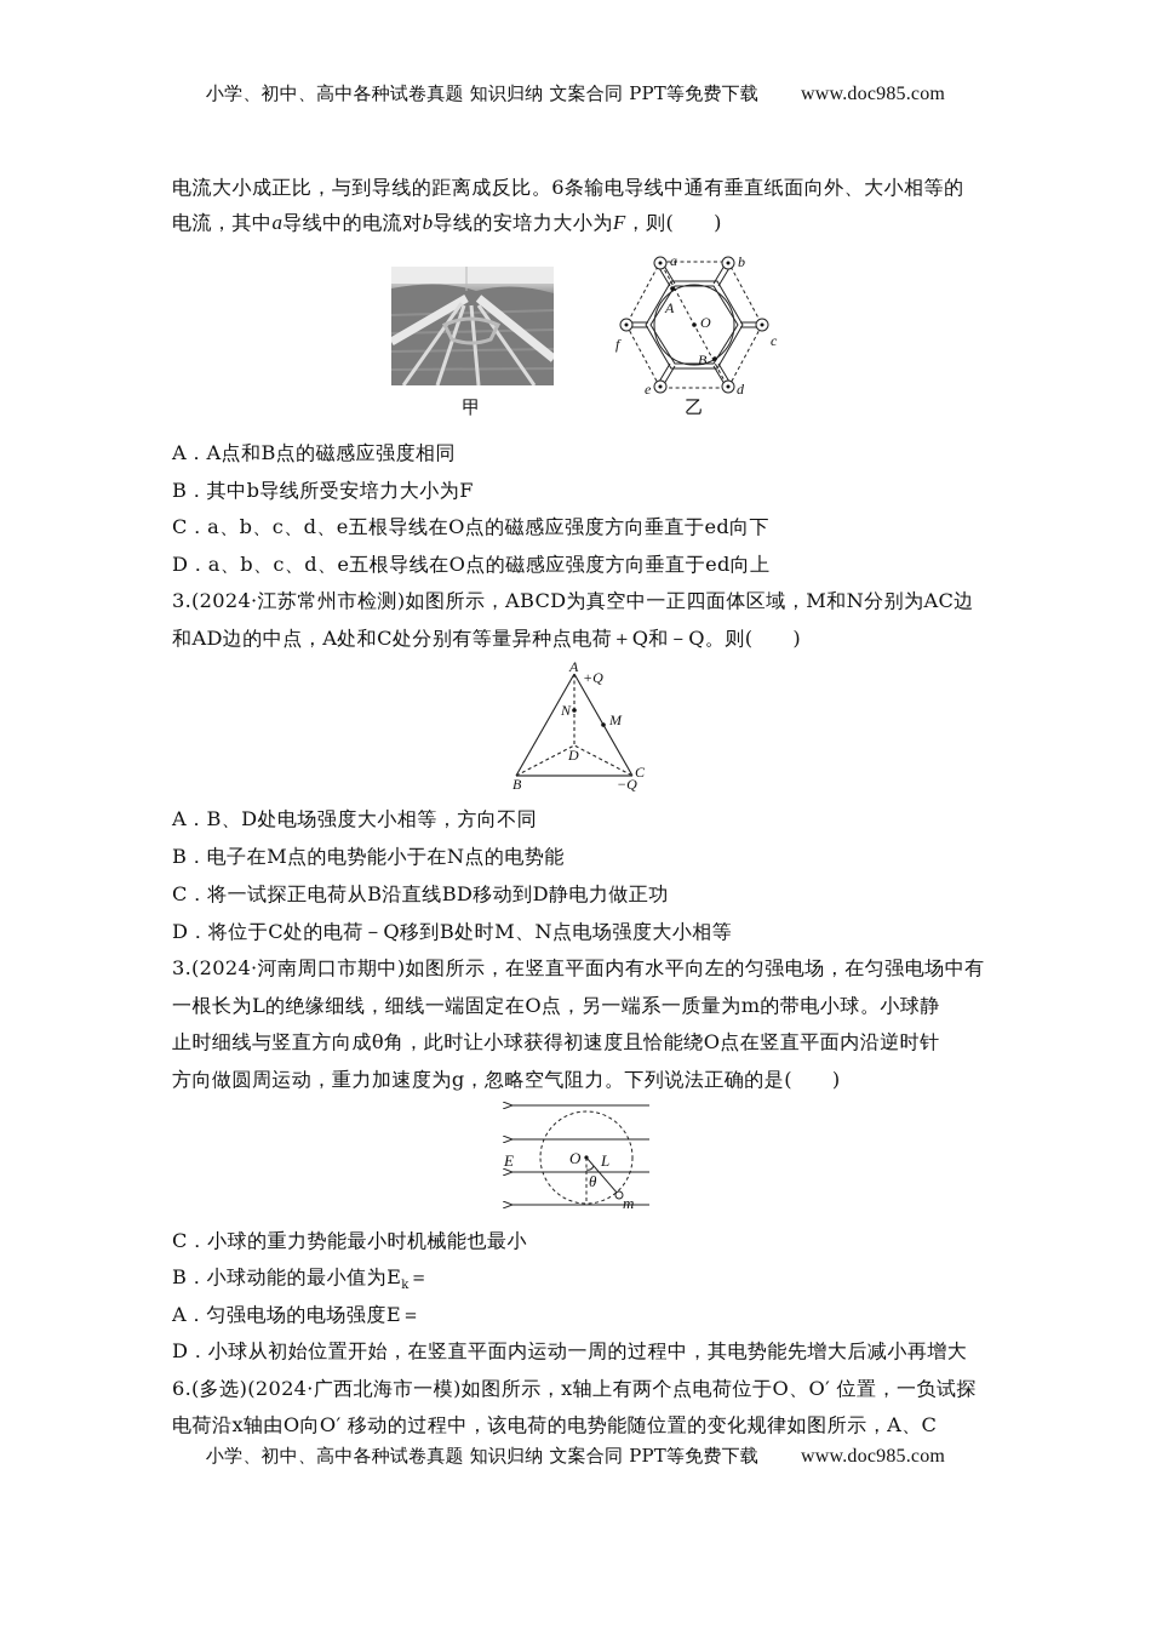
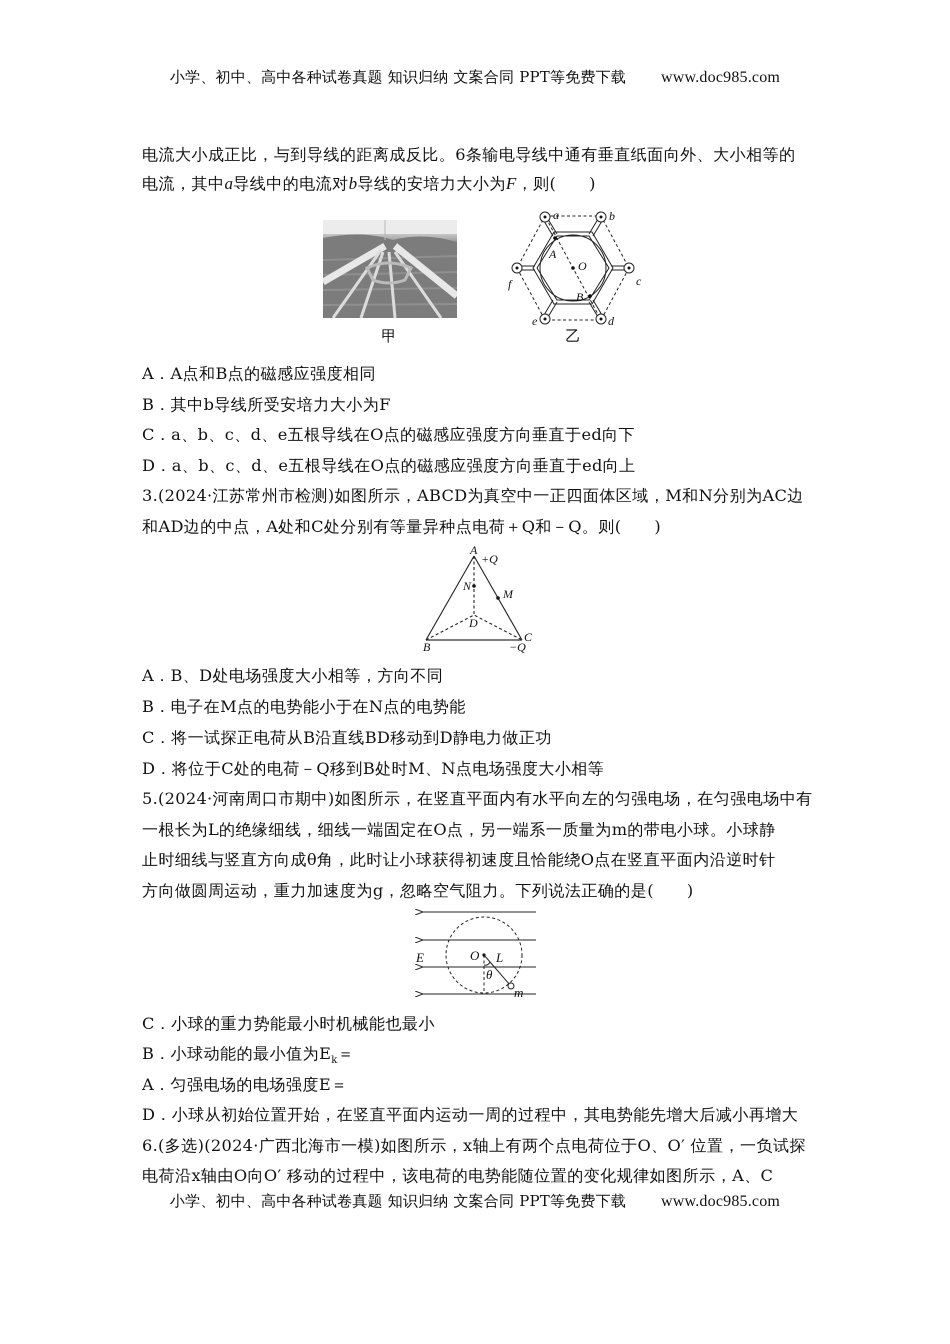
  小学、初中、高中各种试卷真题 知识归纳 文案合同 PPT等免费下载 www.doc985.com
  电流大小成正比，与到导线的距离成反比。6条输电导线中通有垂直纸面向外、大小相等的
  电流，其中a导线中的电流对b导线的安培力大小为F，则( )
  甲
  a
  b
  c
  d
  e
  f
  A
  O
  B
  乙
  A．A点和B点的磁感应强度相同
  B．其中b导线所受安培力大小为F
  C．a、b、c、d、e五根导线在O点的磁感应强度方向垂直于ed向下
  D．a、b、c、d、e五根导线在O点的磁感应强度方向垂直于ed向上
  3.(2024·江苏常州市检测)如图所示，ABCD为真空中一正四面体区域，M和N分别为AC边
  和AD边的中点，A处和C处分别有等量异种点电荷＋Q和－Q。则( )
  A
  +Q
  N
  M
  D
  B
  C
  −Q
  A．B、D处电场强度大小相等，方向不同
  B．电子在M点的电势能小于在N点的电势能
  C．将一试探正电荷从B沿直线BD移动到D静电力做正功
  D．将位于C处的电荷－Q移到B处时M、N点电场强度大小相等
- 3.(2024·河南周口市期中)如图所示，在竖直平面内有水平向左的匀强电场，在匀强电场中有
+ 5.(2024·河南周口市期中)如图所示，在竖直平面内有水平向左的匀强电场，在匀强电场中有
  一根长为L的绝缘细线，细线一端固定在O点，另一端系一质量为m的带电小球。小球静
  止时细线与竖直方向成θ角，此时让小球获得初速度且恰能绕O点在竖直平面内沿逆时针
  方向做圆周运动，重力加速度为g，忽略空气阻力。下列说法正确的是( )
  E
  O
  L
  θ
  m
  C．小球的重力势能最小时机械能也最小
  B．小球动能的最小值为Ek＝
  A．匀强电场的电场强度E＝
  D．小球从初始位置开始，在竖直平面内运动一周的过程中，其电势能先增大后减小再增大
  6.(多选)(2024·广西北海市一模)如图所示，x轴上有两个点电荷位于O、O′ 位置，一负试探
  电荷沿x轴由O向O′ 移动的过程中，该电荷的电势能随位置的变化规律如图所示，A、C
  小学、初中、高中各种试卷真题 知识归纳 文案合同 PPT等免费下载 www.doc985.com
